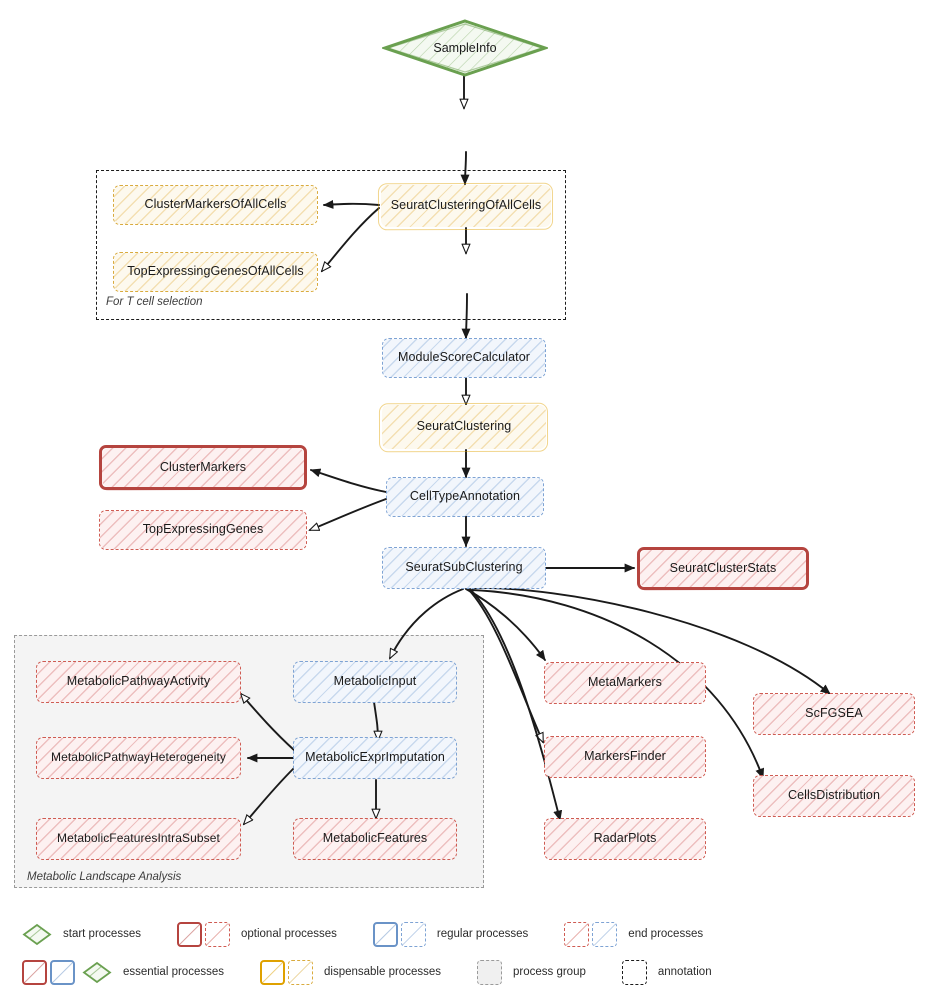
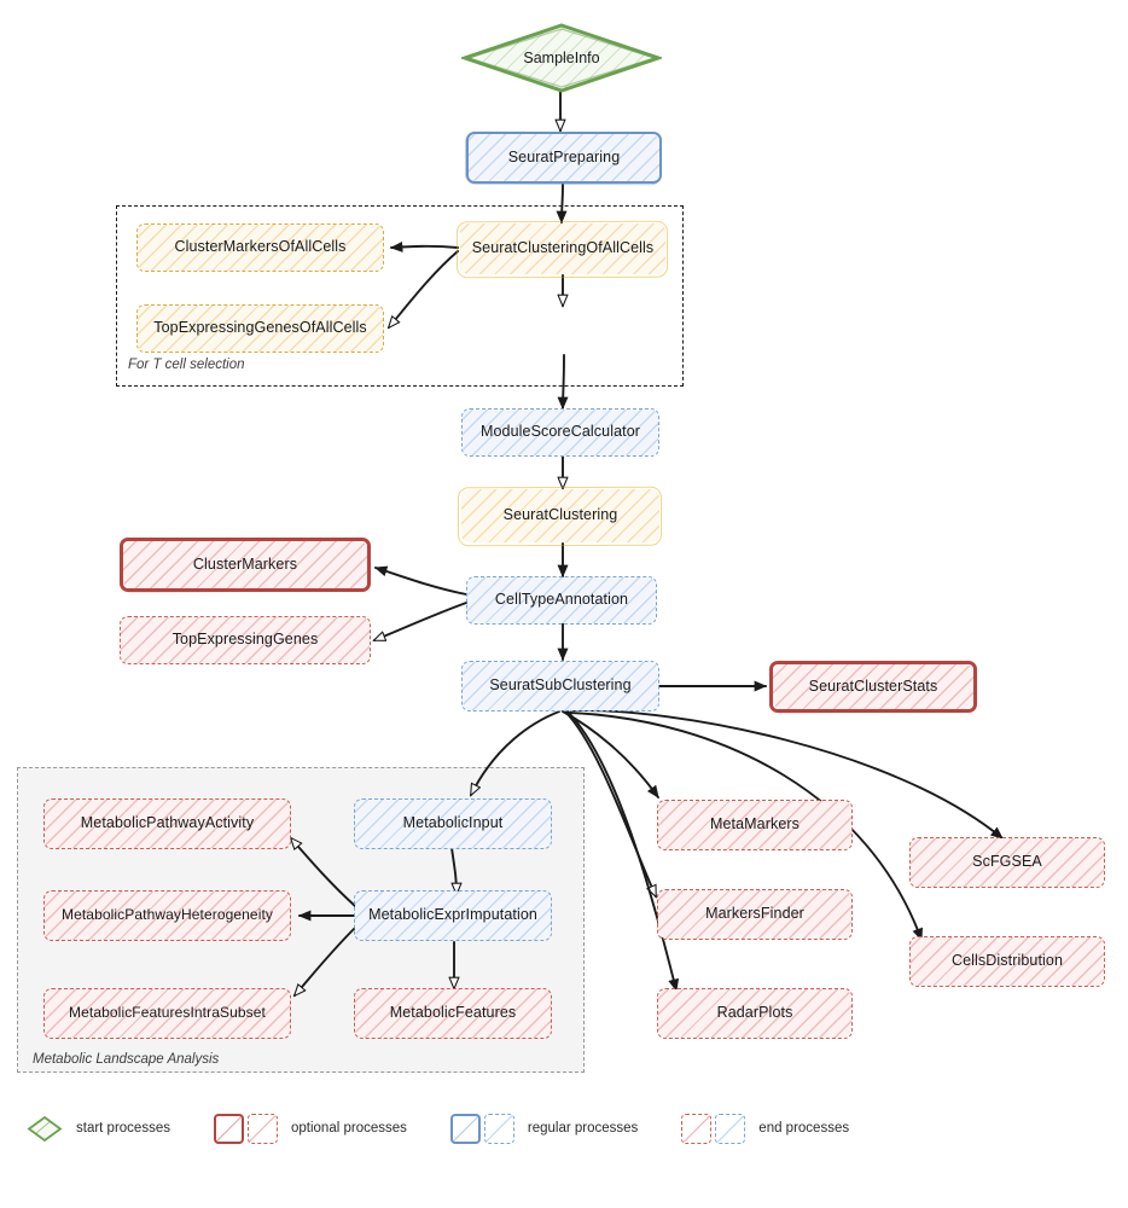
  For T cell selection
  Metabolic Landscape Analysis
  SampleInfo
+ SeuratPreparing
  ClusterMarkersOfAllCells
  SeuratClusteringOfAllCells
  TopExpressingGenesOfAllCells
  ModuleScoreCalculator
  SeuratClustering
  ClusterMarkers
  CellTypeAnnotation
  TopExpressingGenes
  SeuratSubClustering
  SeuratClusterStats
  MetabolicPathwayActivity
  MetabolicInput
  MetaMarkers
  ScFGSEA
  MetabolicPathwayHeterogeneity
  MetabolicExprImputation
  MarkersFinder
  CellsDistribution
  MetabolicFeaturesIntraSubset
  MetabolicFeatures
  RadarPlots
  start processes
  optional processes
  regular processes
  end processes
- essential processes
- dispensable processes
- process group
- annotation
